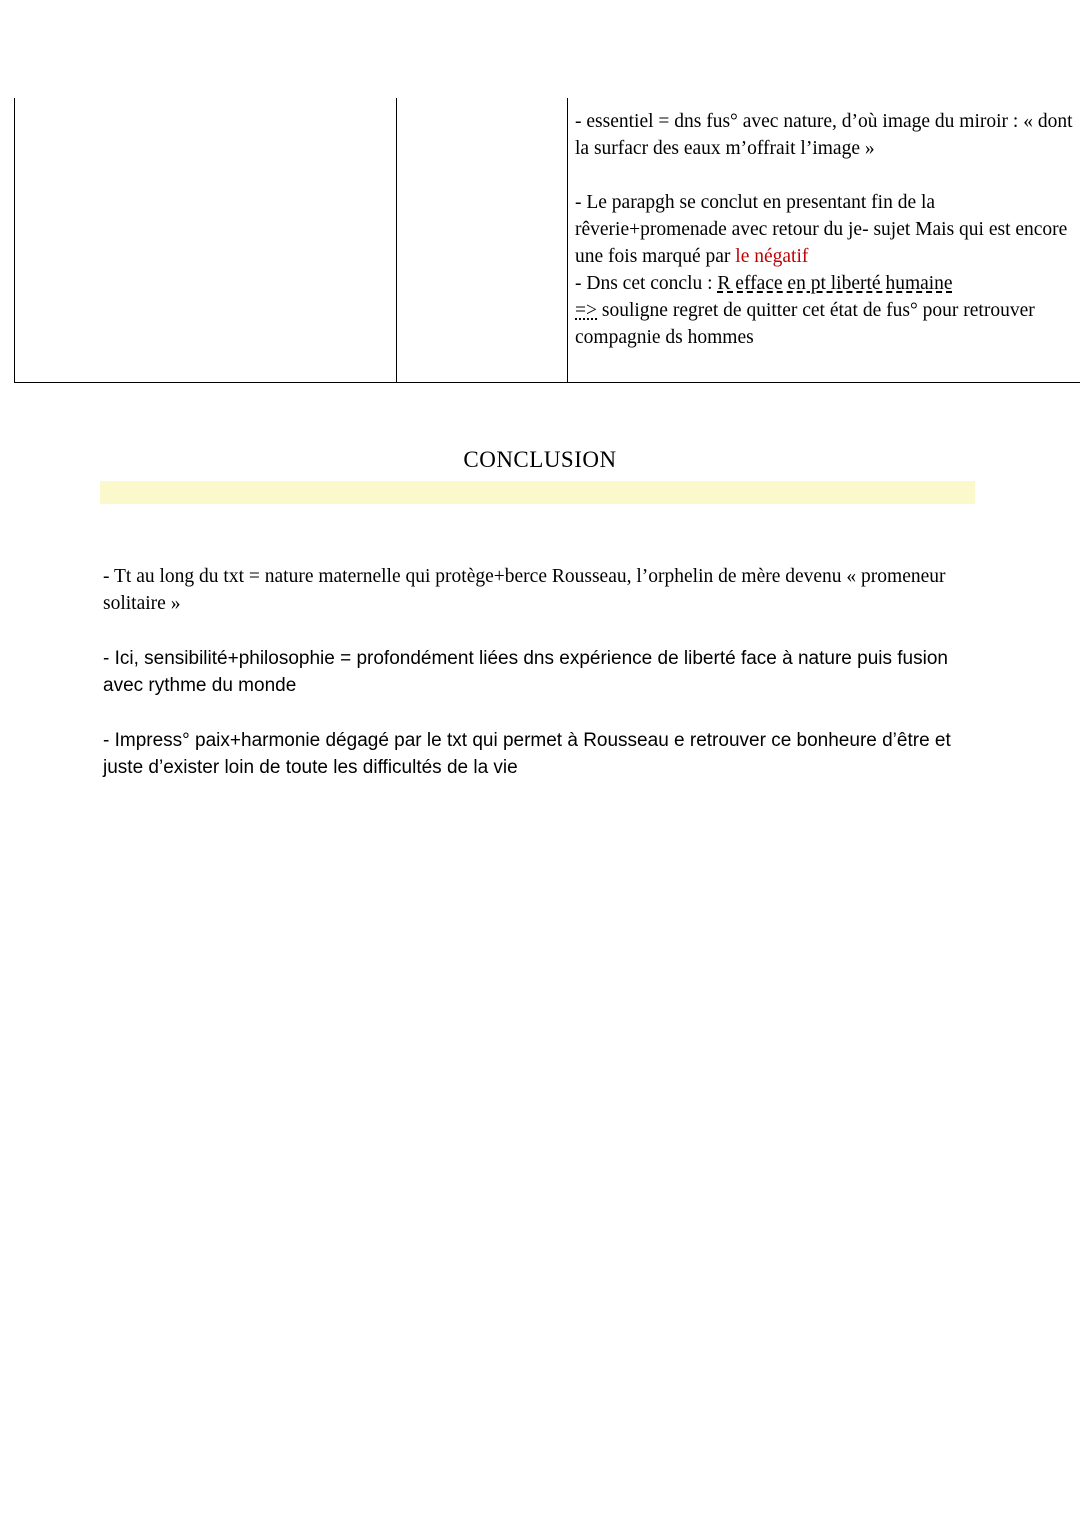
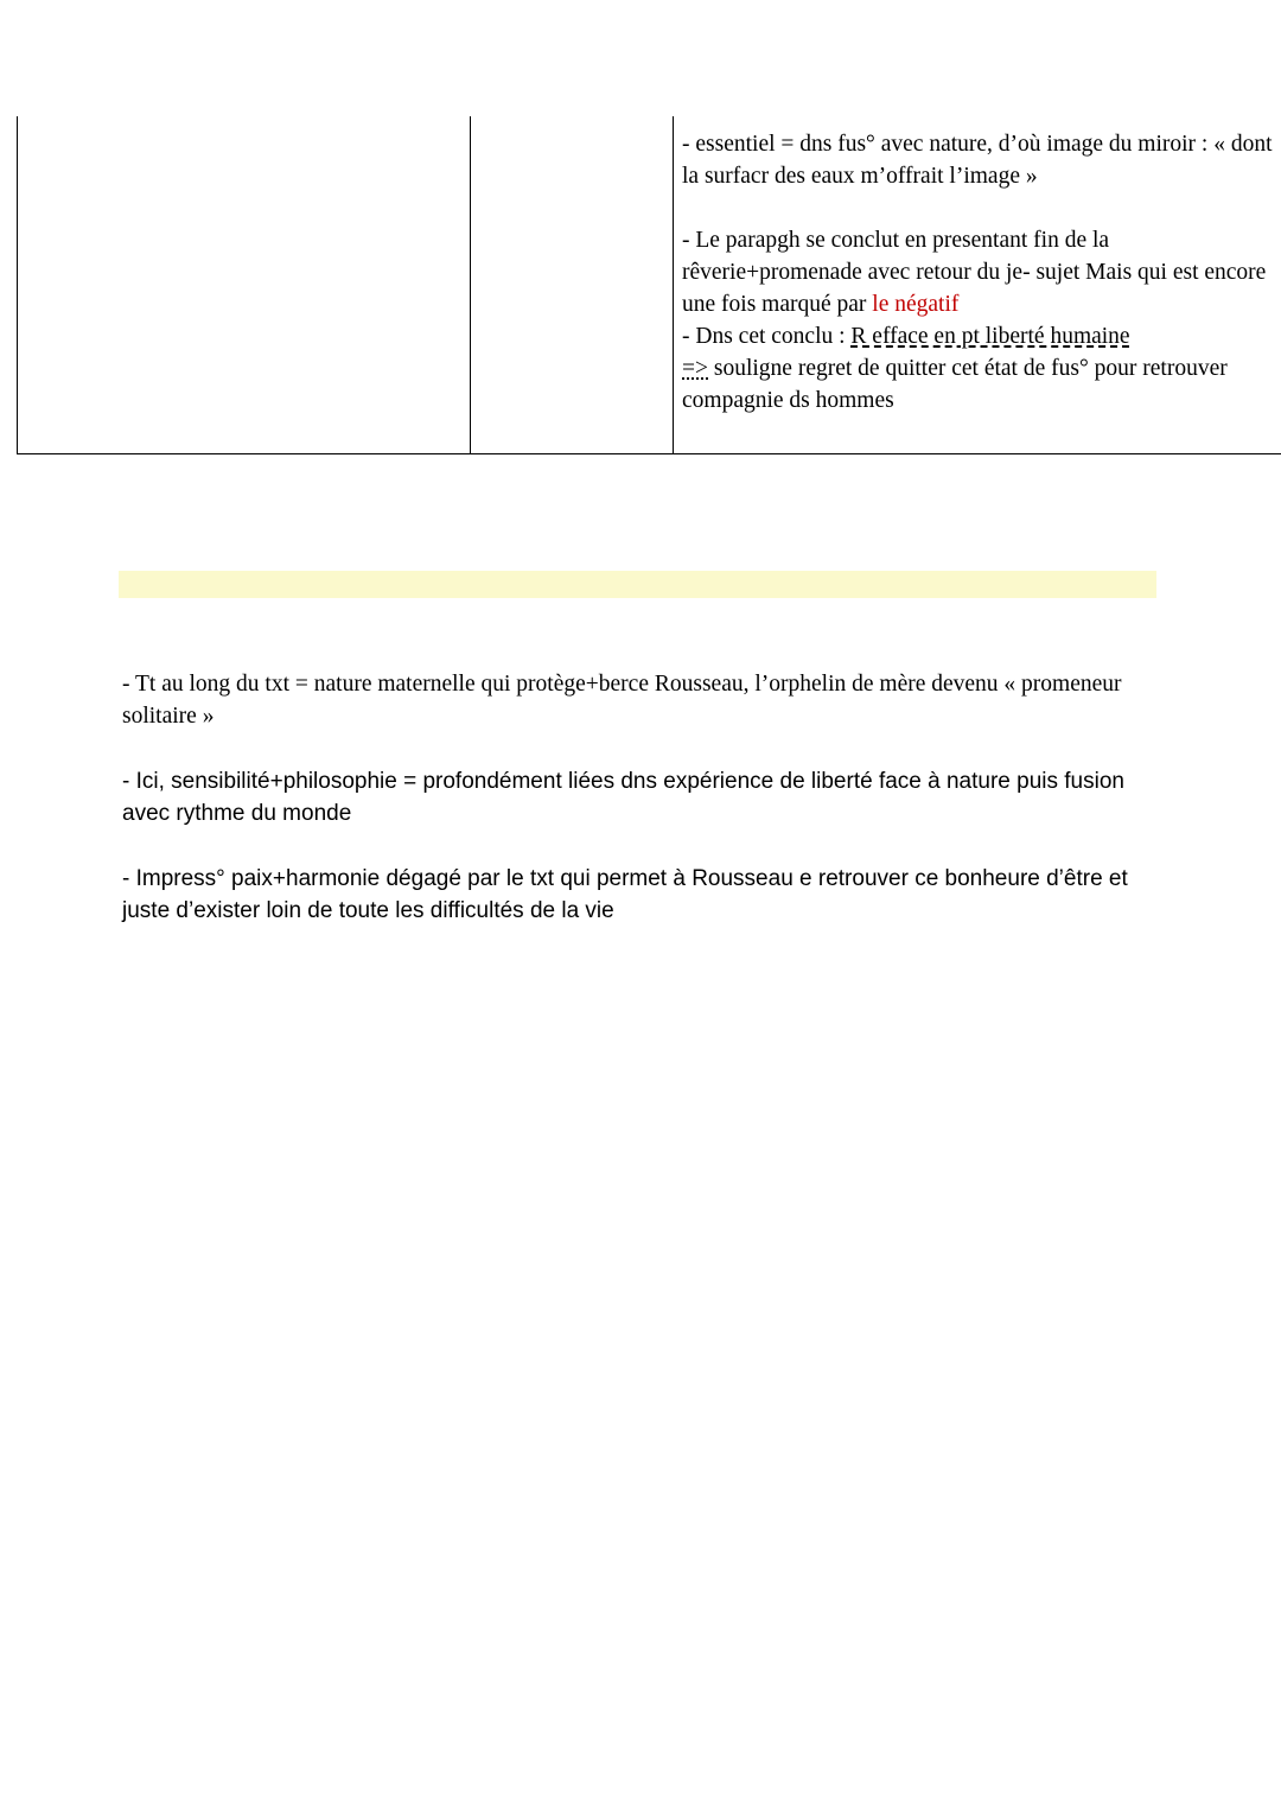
  		- essentiel = dns fus° avec nature, d’où image du miroir : « dont la surfacr des eaux m’offrait l’image » - Le parapgh se conclut en presentant fin de la rêverie+promenade avec retour du je- sujet Mais qui est encore une fois marqué par le négatif - Dns cet conclu : R efface en pt liberté humaine => souligne regret de quitter cet état de fus° pour retrouver compagnie ds hommes
- CONCLUSION
  - Tt au long du txt = nature maternelle qui protège+berce Rousseau, l’orphelin de mère devenu « promeneur solitaire »
  - Ici, sensibilité+philosophie = profondément liées dns expérience de liberté face à nature puis fusion avec rythme du monde
  - Impress° paix+harmonie dégagé par le txt qui permet à Rousseau e retrouver ce bonheure d’être et juste d’exister loin de toute les difficultés de la vie
